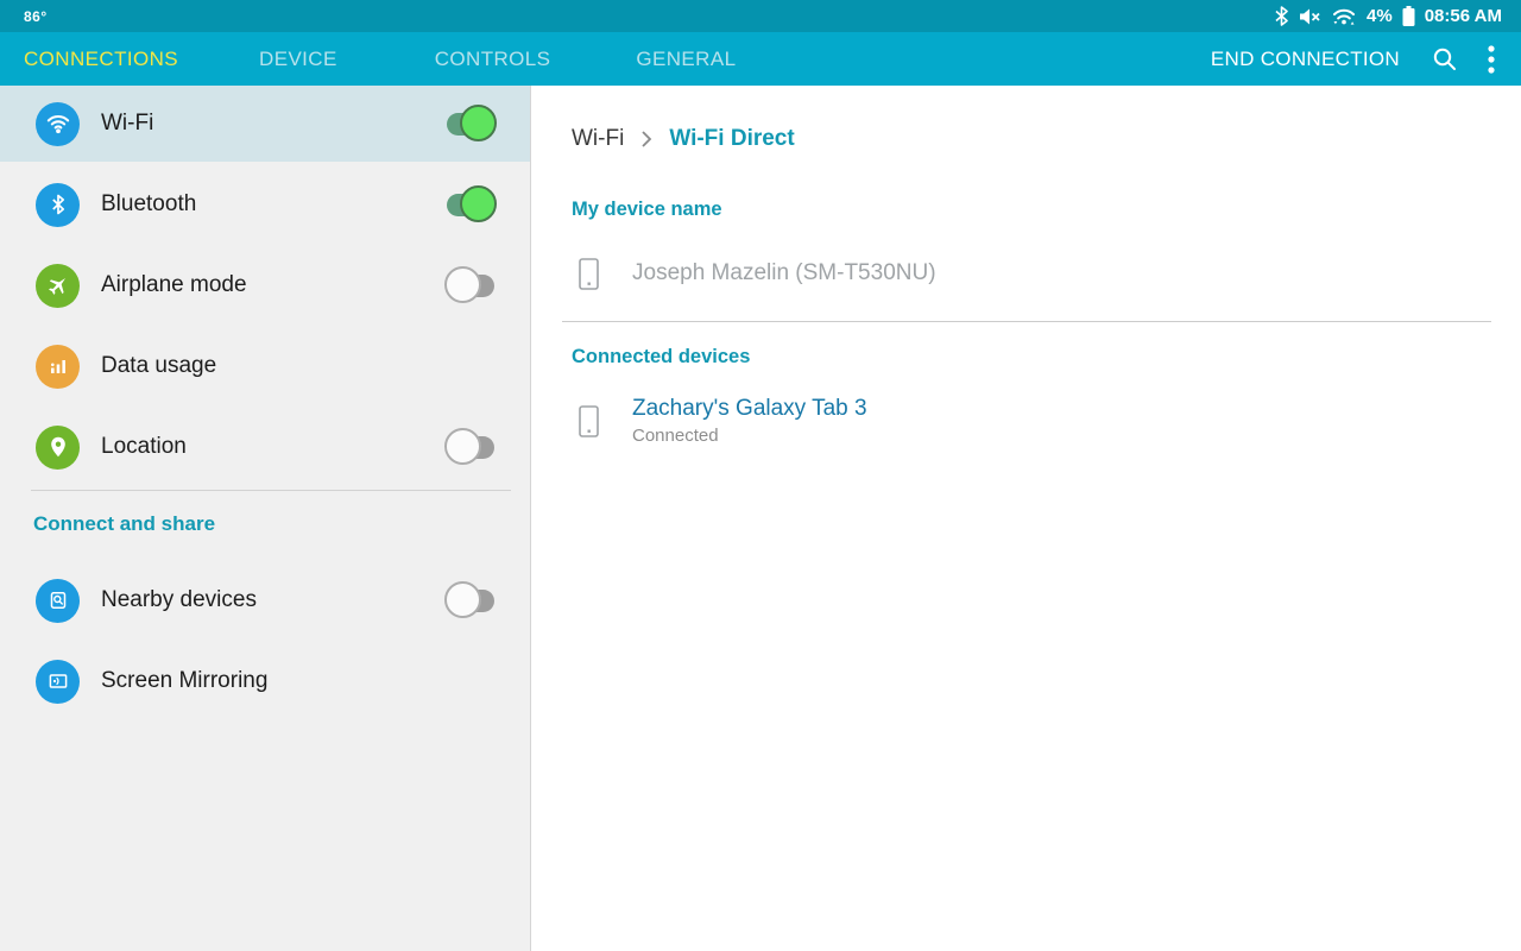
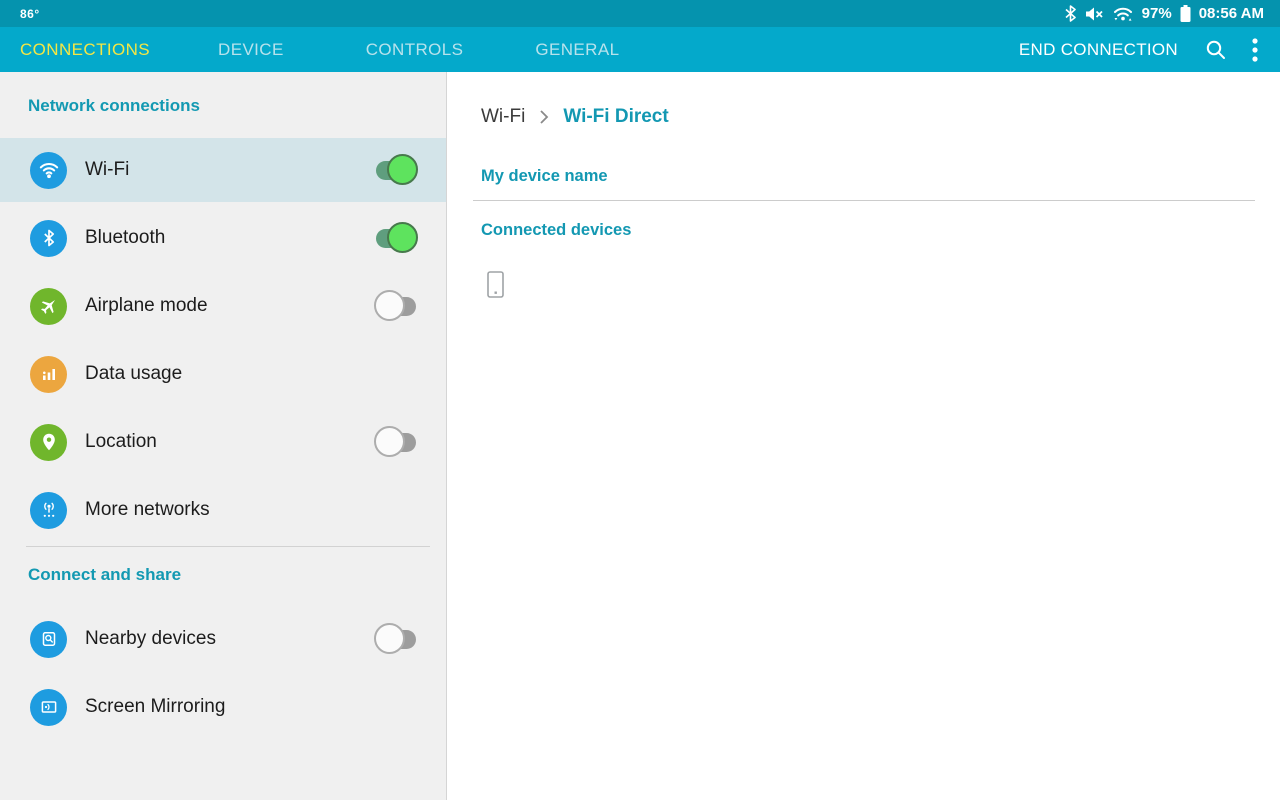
  86°
- 4%
+ 97%
  08:56 AM
  CONNECTIONS
  DEVICE
  CONTROLS
  GENERAL
  END CONNECTION
+ Network connections
  Wi-Fi
  Bluetooth
  Airplane mode
  Data usage
  Location
+ More networks
  Connect and share
  Nearby devices
  Screen Mirroring
  Wi-Fi
  Wi-Fi Direct
  My device name
- Joseph Mazelin (SM-T530NU)
  Connected devices
- Zachary's Galaxy Tab 3
- Connected
